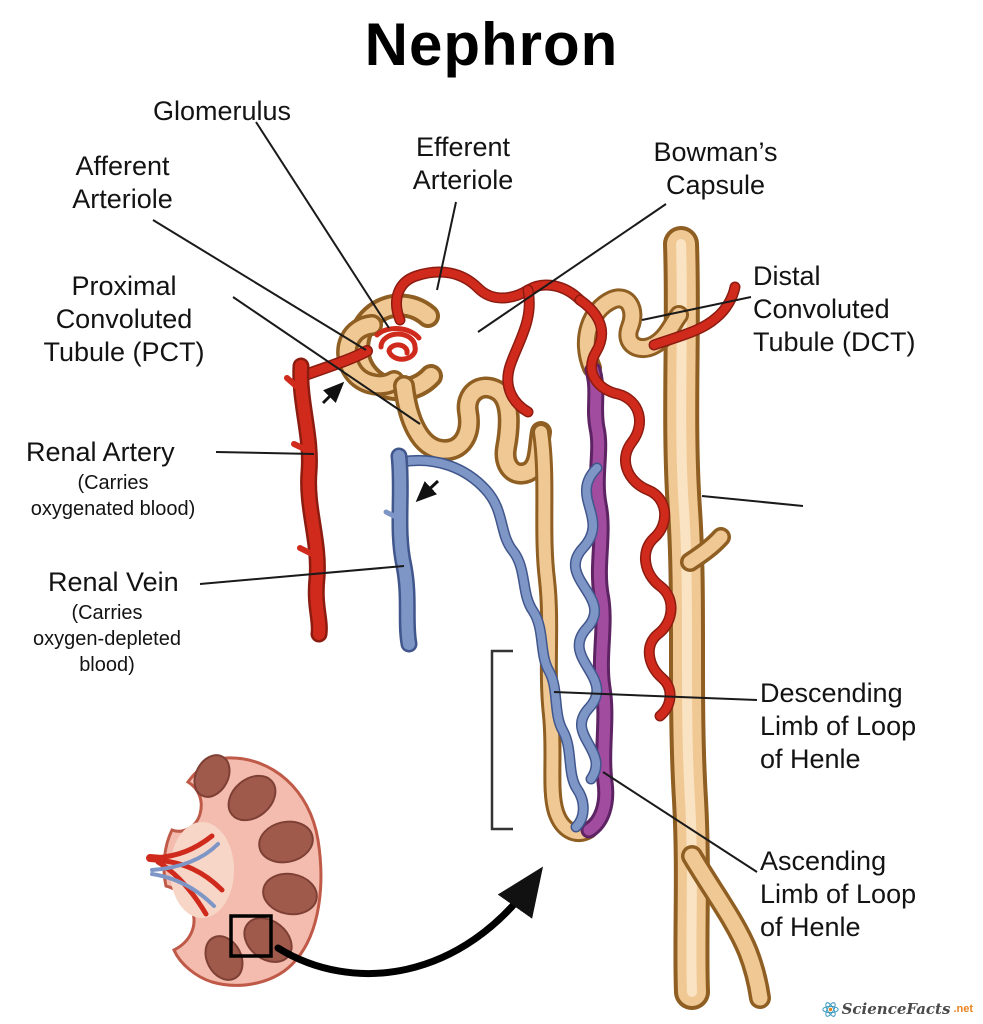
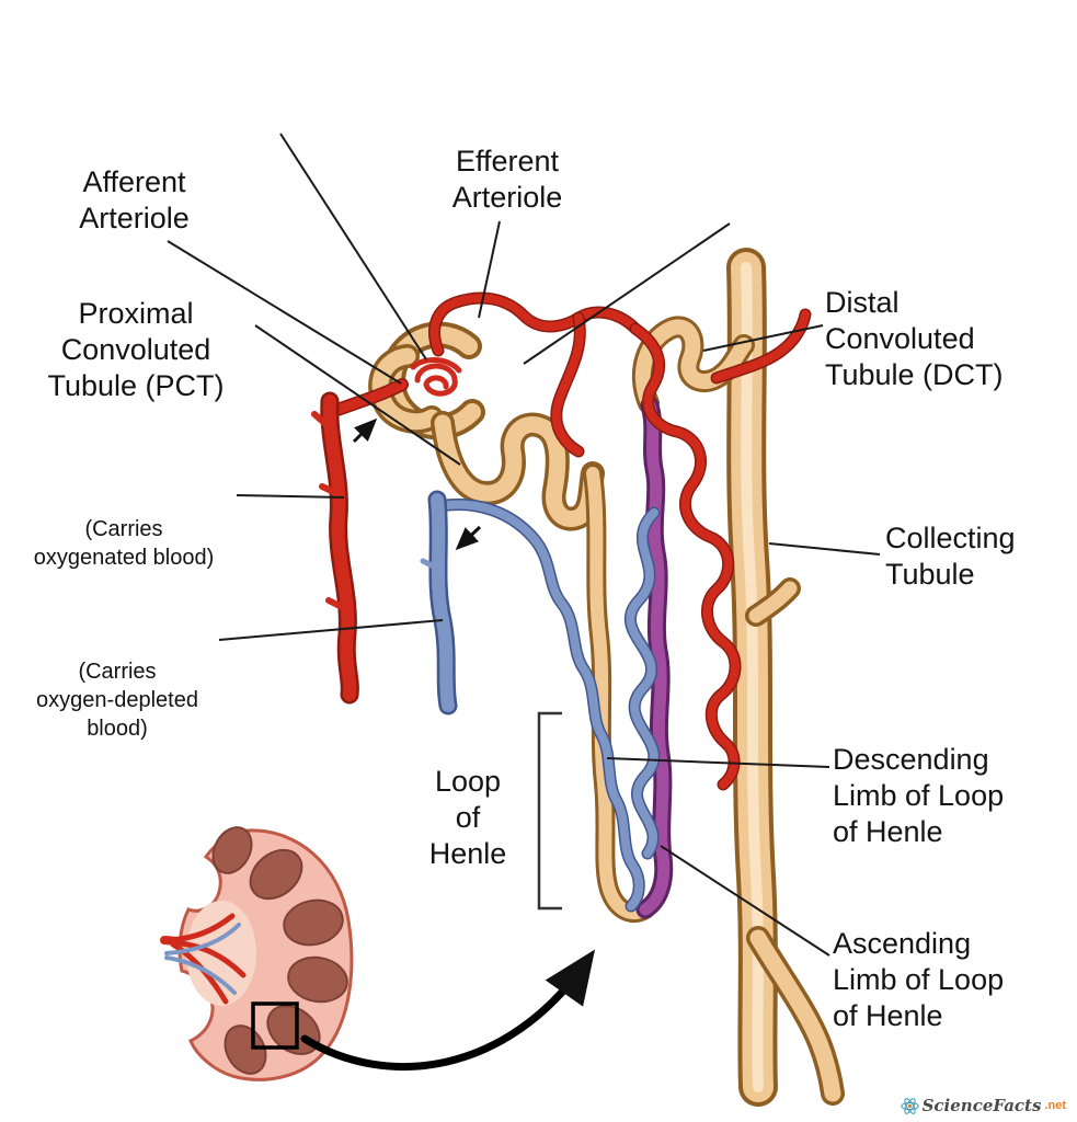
- Nephron
- Glomerulus
  Afferent
  Arteriole
  Efferent
  Arteriole
- Bowman’s
- Capsule
  Proximal
  Convoluted
  Tubule (PCT)
  Distal
  Convoluted
  Tubule (DCT)
- Renal Artery
  (Carries
  oxygenated blood)
- Renal Vein
  (Carries
  oxygen-depleted
  blood)
+ Collecting
+ Tubule
+ Loop
+ of
+ Henle
  Descending
  Limb of Loop
  of Henle
  Ascending
  Limb of Loop
  of Henle
  ScienceFacts
  .net
